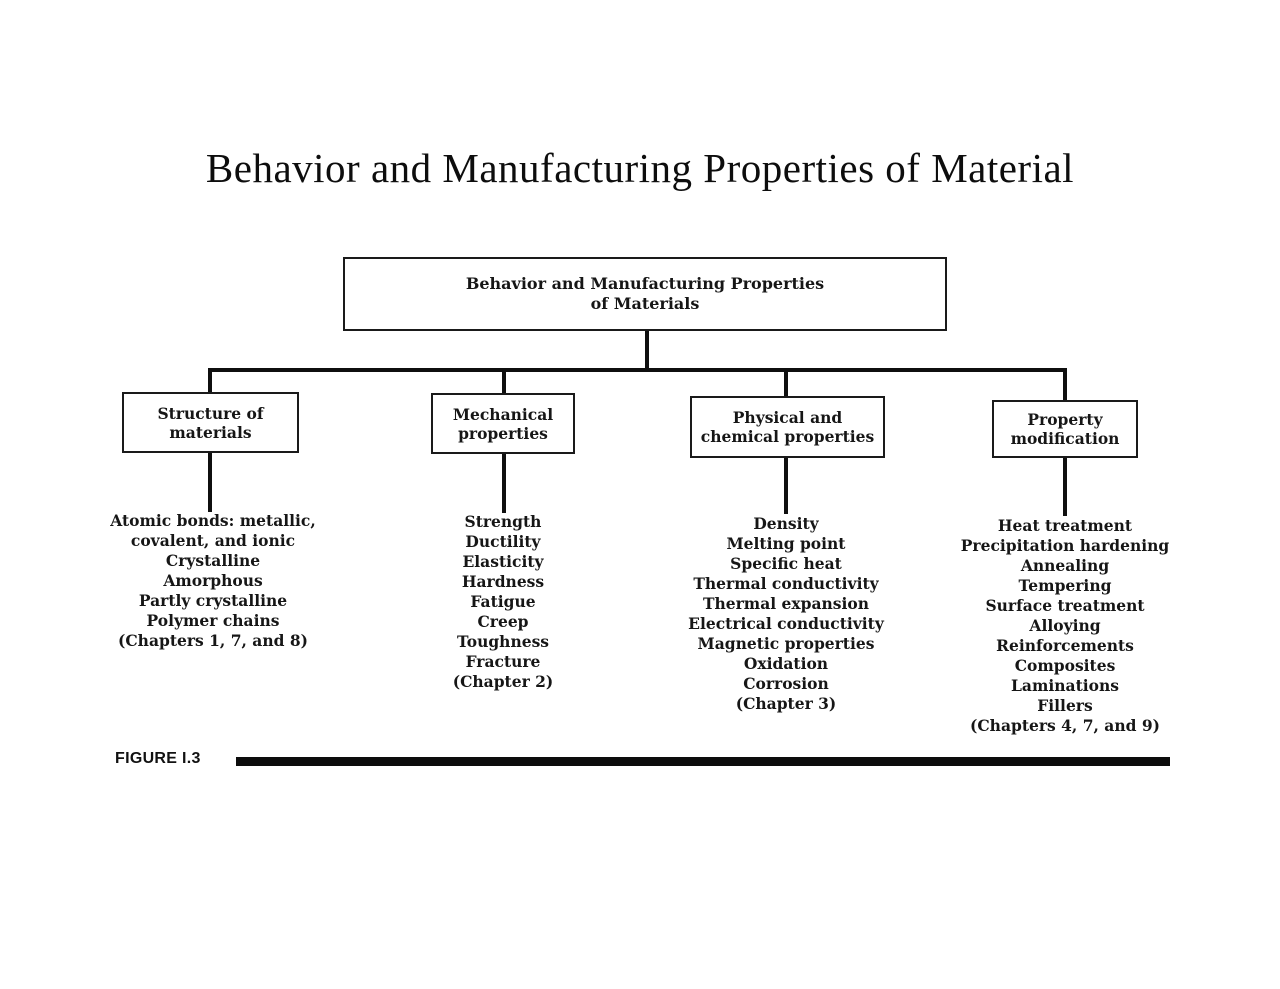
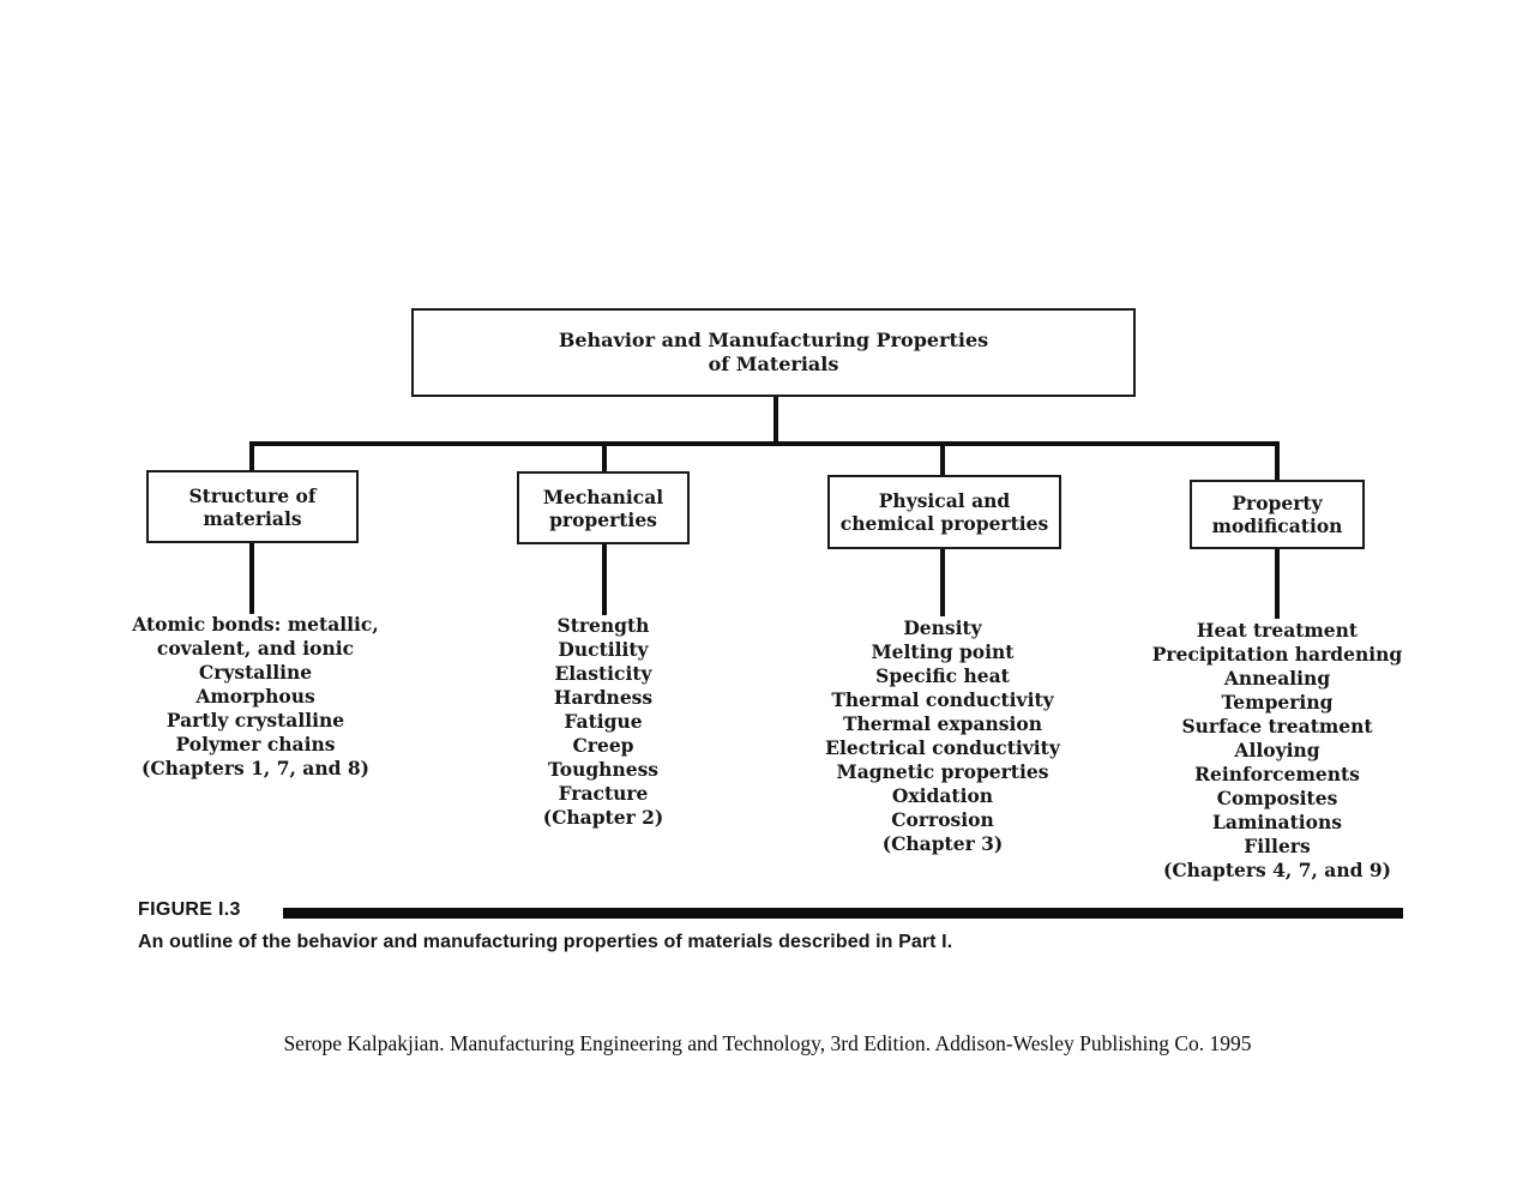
- Behavior and Manufacturing Properties of Material
  Behavior and Manufacturing Properties
  of Materials
  Structure of
  materials
  Mechanical
  properties
  Physical and
  chemical properties
  Property
  modification
  Atomic bonds: metallic,
  covalent, and ionic
  Crystalline
  Amorphous
  Partly crystalline
  Polymer chains
  (Chapters 1, 7, and 8)
  Strength
  Ductility
  Elasticity
  Hardness
  Fatigue
  Creep
  Toughness
  Fracture
  (Chapter 2)
  Density
  Melting point
  Specific heat
  Thermal conductivity
  Thermal expansion
  Electrical conductivity
  Magnetic properties
  Oxidation
  Corrosion
  (Chapter 3)
  Heat treatment
  Precipitation hardening
  Annealing
  Tempering
  Surface treatment
  Alloying
  Reinforcements
  Composites
  Laminations
  Fillers
  (Chapters 4, 7, and 9)
  FIGURE I.3
+ An outline of the behavior and manufacturing properties of materials described in Part I.
+ Serope Kalpakjian. Manufacturing Engineering and Technology, 3rd Edition. Addison-Wesley Publishing Co. 1995
